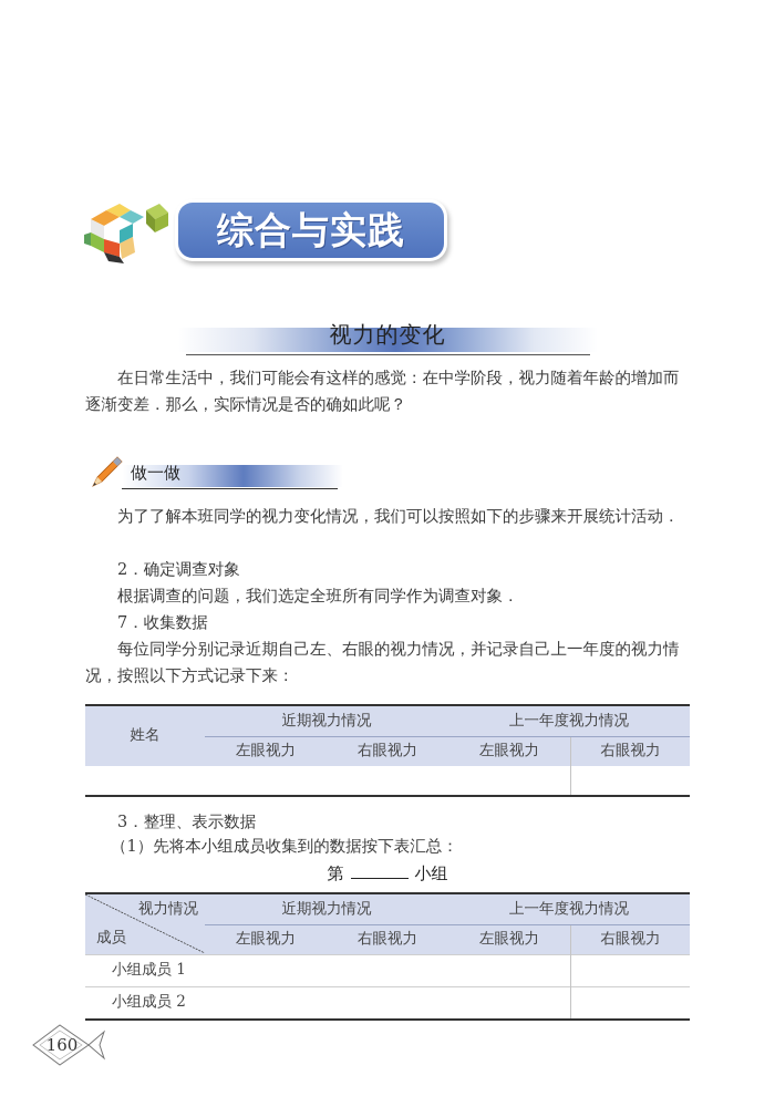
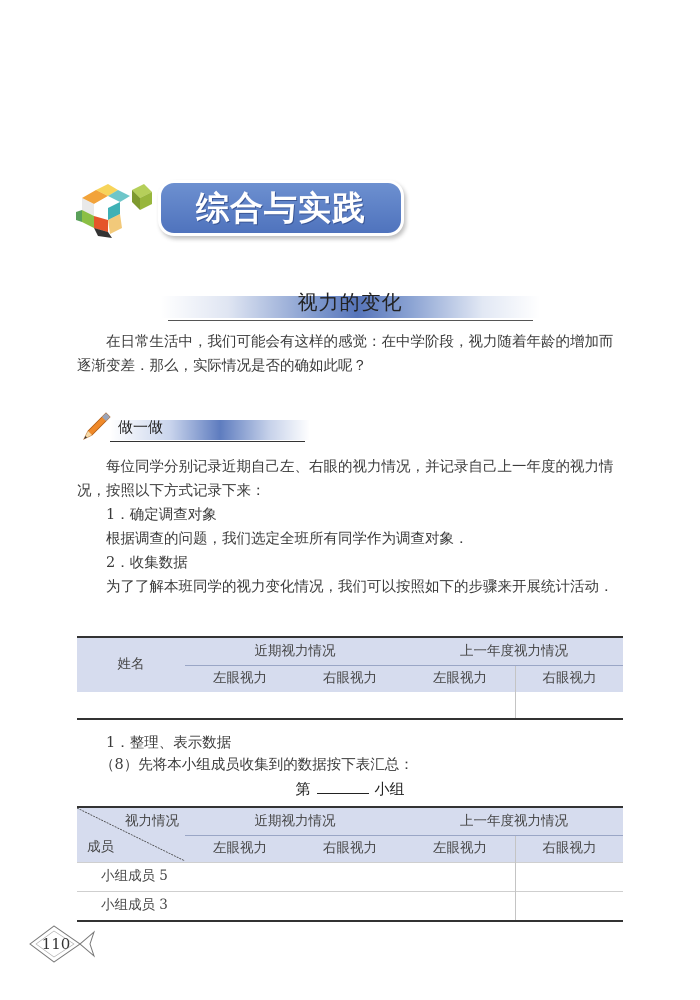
  综合与实践
  视力的变化
  在日常生活中，我们可能会有这样的感觉：在中学阶段，视力随着年龄的增加而逐渐变差．那么，实际情况是否的确如此呢？
  做一做
- 为了了解本班同学的视力变化情况，我们可以按照如下的步骤来开展统计活动．
+ 每位同学分别记录近期自己左、右眼的视力情况，并记录自己上一年度的视力情况，按照以下方式记录下来：
- 2．确定调查对象
+ 1．确定调查对象
  根据调查的问题，我们选定全班所有同学作为调查对象．
- 7．收集数据
+ 2．收集数据
- 每位同学分别记录近期自己左、右眼的视力情况，并记录自己上一年度的视力情况，按照以下方式记录下来：
+ 为了了解本班同学的视力变化情况，我们可以按照如下的步骤来开展统计活动．
  姓名	近期视力情况	上一年度视力情况
  左眼视力	右眼视力	左眼视力	右眼视力
- 3．整理、表示数据
+ 1．整理、表示数据
- （1）先将本小组成员收集到的数据按下表汇总：
+ （8）先将本小组成员收集到的数据按下表汇总：
  第 小组
  视力情况 成员	近期视力情况	上一年度视力情况
  左眼视力	右眼视力	左眼视力	右眼视力
- 小组成员 1
+ 小组成员 5
- 小组成员 2
+ 小组成员 3
- 160
+ 110
